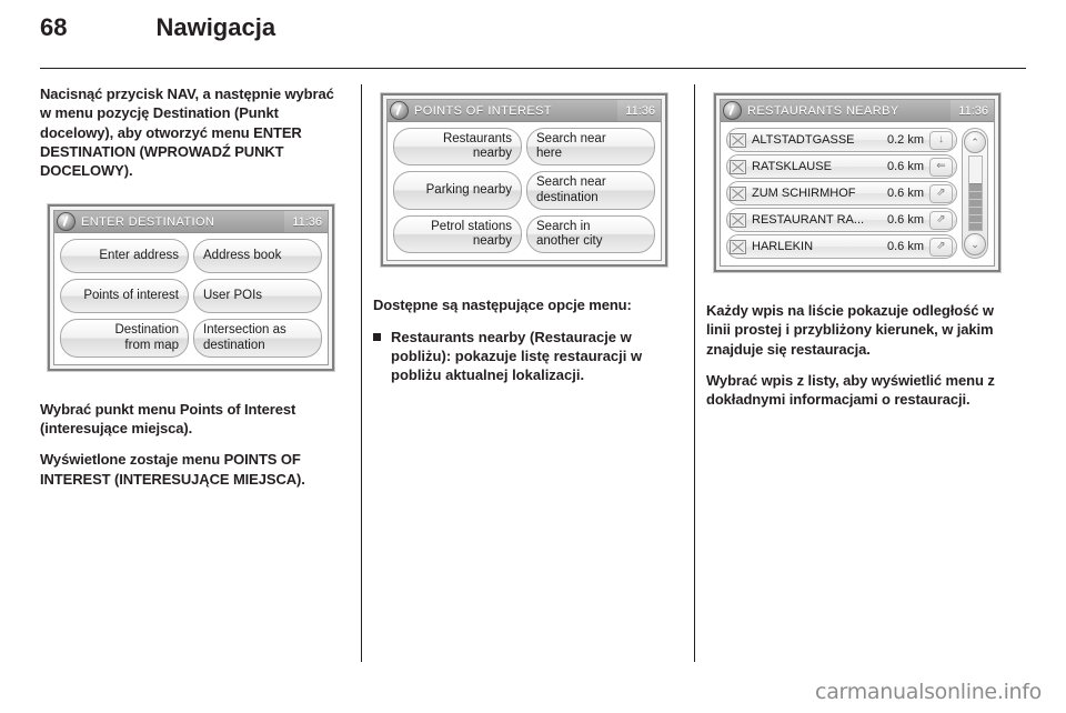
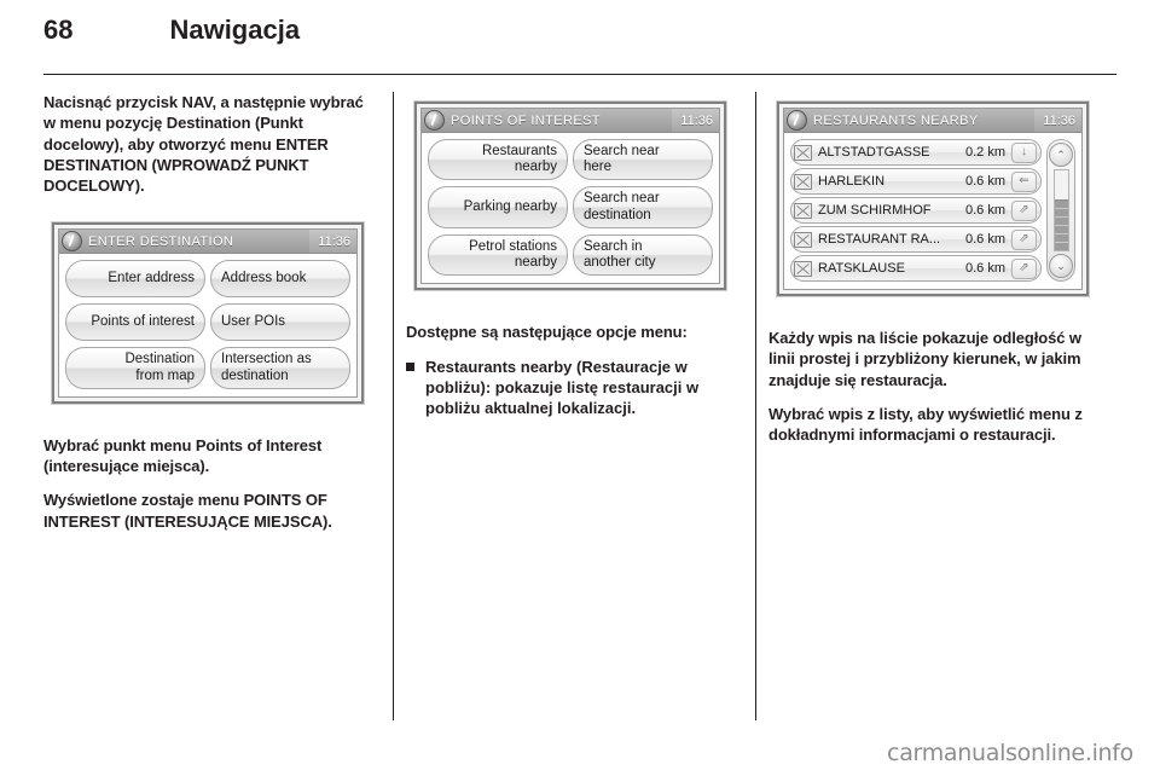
  68 Nawigacja
  Nacisnąć przycisk NAV, a następnie wybrać w menu pozycję Destination (Punkt docelowy), aby otworzyć menu ENTER DESTINATION (WPROWADŹ PUNKT DOCELOWY).
  ENTER DESTINATION
  11:36
  Enter address
  Address book
  Points of interest
  User POIs
  Destination
  from map
  Intersection as
  destination
  Wybrać punkt menu Points of Interest (interesujące miejsca).
  Wyświetlone zostaje menu POINTS OF INTEREST (INTERESUJĄCE MIEJSCA).
  POINTS OF INTEREST
  11:36
  Restaurants
  nearby
  Search near
  here
  Parking nearby
  Search near
  destination
  Petrol stations
  nearby
  Search in
  another city
  Dostępne są następujące opcje menu:
  Restaurants nearby (Restauracje w pobliżu): pokazuje listę restauracji w pobliżu aktualnej lokalizacji.
  RESTAURANTS NEARBY
  11:36
  ALTSTADTGASSE
  0.2 km
  ↓
- RATSKLAUSE
+ HARLEKIN
  0.6 km
  ⇐
  ZUM SCHIRMHOF
  0.6 km
  ⇗
  RESTAURANT RA...
  0.6 km
  ⇗
- HARLEKIN
+ RATSKLAUSE
  0.6 km
  ⇗
  ⌃
  ⌄
  Każdy wpis na liście pokazuje odległość w linii prostej i przybliżony kierunek, w jakim znajduje się restauracja.
  Wybrać wpis z listy, aby wyświetlić menu z dokładnymi informacjami o restauracji.
  carmanualsonline.info
